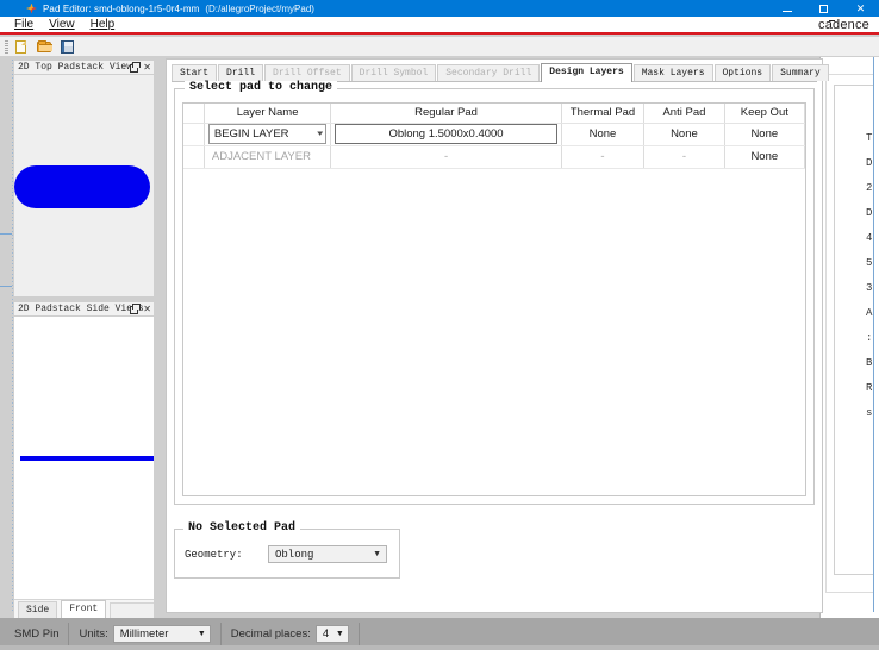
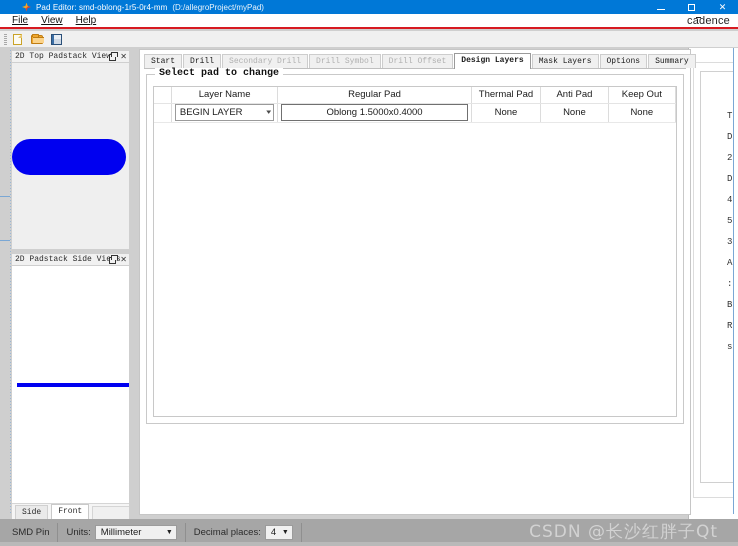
  T
  D
  2
  D
  4
  5
  3
  A
  :
  B
  R
  s
  Pad Editor: smd-oblong-1r5-0r4-mm
  (D:/allegroProject/myPad)
  ✕
  File
  View
  Help
  cadence
  2D Top Padstack Vie
  ✕
  2D Padstack Side Vi
  ✕
  Side
  Front
  Start
  Drill
- Drill Offset
+ Secondary Drill
  Drill Symbol
- Secondary Drill
+ Drill Offset
  Design Layers
  Mask Layers
  Options
  Summary
  Select pad to change
  	Layer Name	Regular Pad	Thermal Pad	Anti Pad	Keep Out
  	BEGIN LAYER	Oblong 1.5000x0.4000	None	None	None
- 	ADJACENT LAYER	-	-	-	None
- No Selected Pad
- Geometry:
- Oblong
  SMD Pin
  Units:
  Millimeter
  Decimal places:
  4
+ CSDN @长沙红胖子Qt
